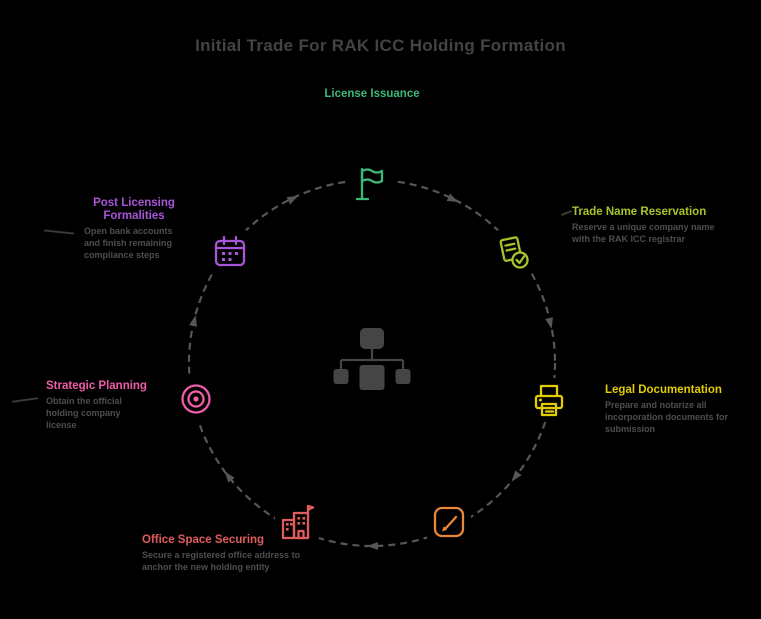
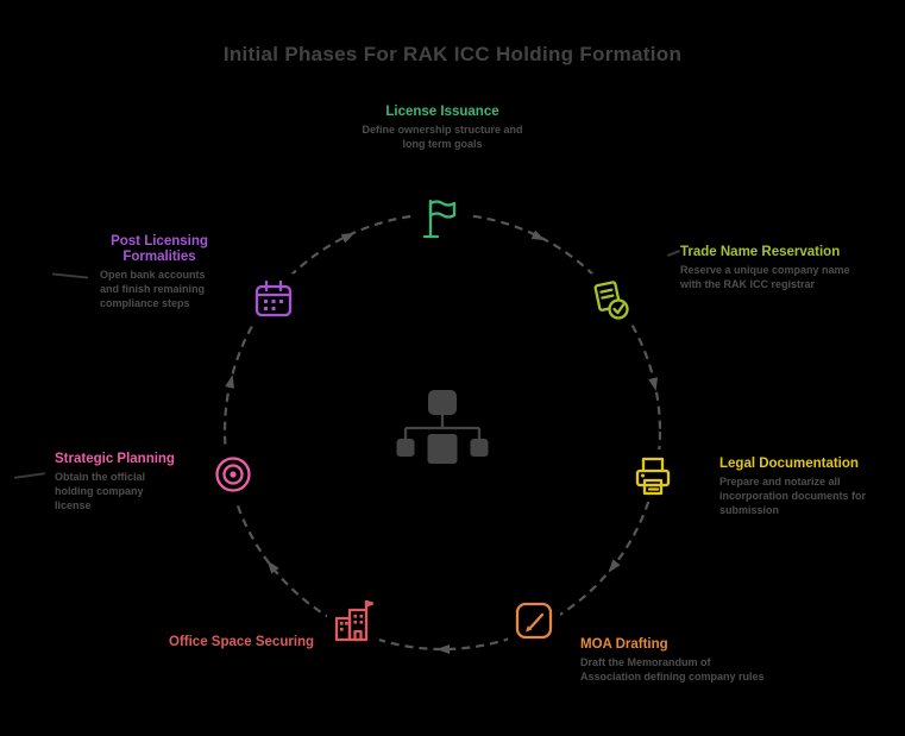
- Initial Trade For RAK ICC Holding Formation
+ Initial Phases For RAK ICC Holding Formation
  License Issuance
+ Define ownership structure and long term goals
  Trade Name Reservation
  Reserve a unique company name with the RAK ICC registrar
  Legal Documentation
  Prepare and notarize all incorporation documents for submission
+ MOA Drafting
+ Draft the Memorandum of Association defining company rules
  Office Space Securing
- Secure a registered office address to anchor the new holding entity
  Strategic Planning
  Obtain the official holding company license
  Post Licensing Formalities
  Open bank accounts and finish remaining compliance steps
